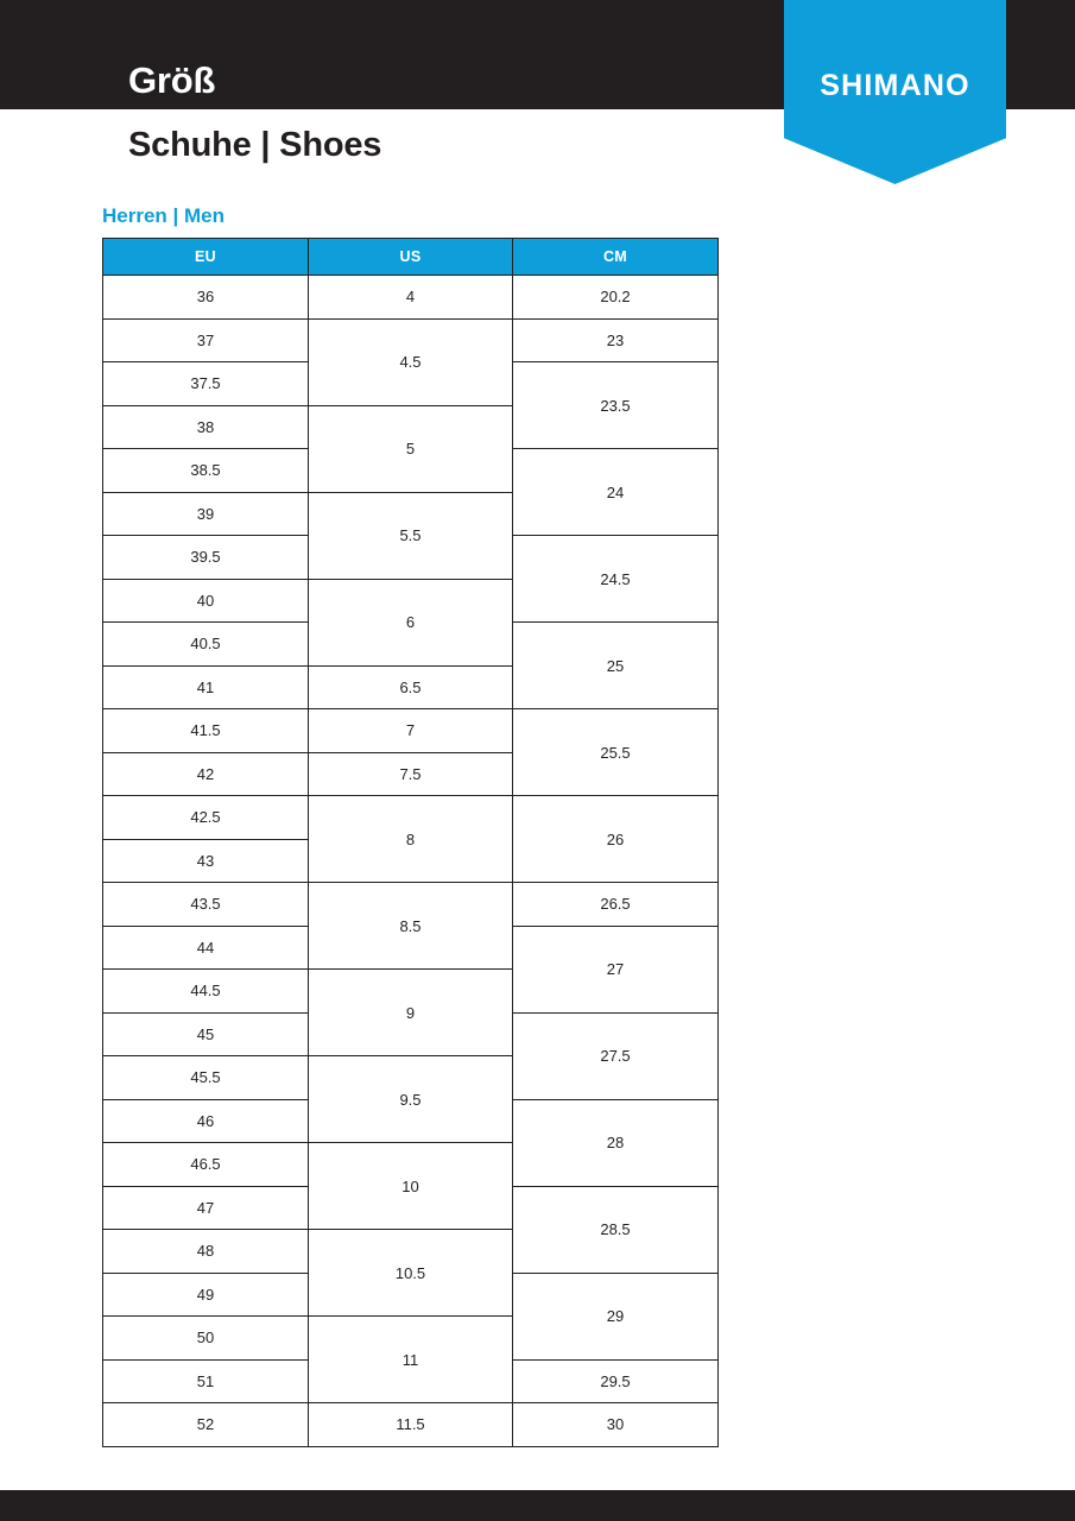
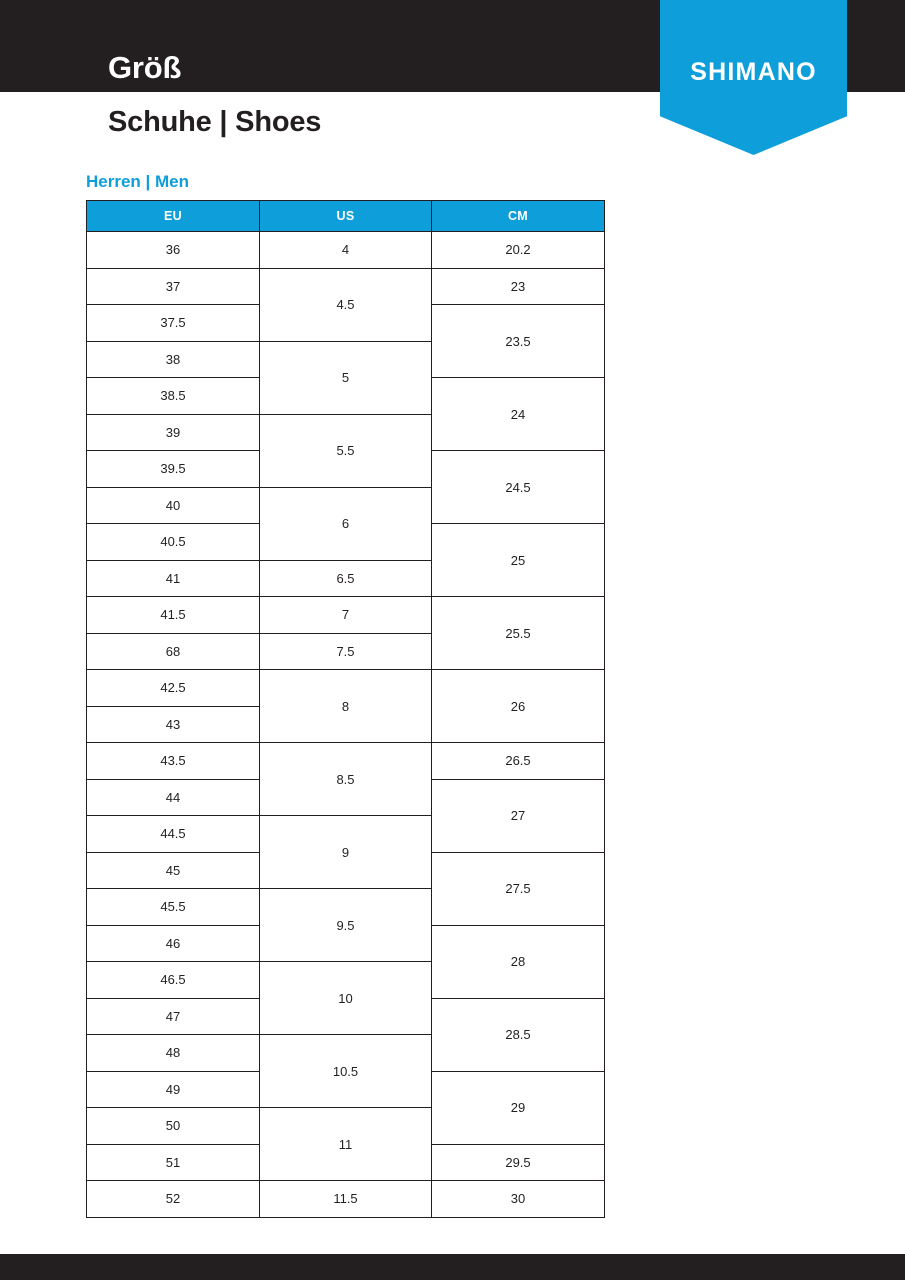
  SHIMANO
  Schuhe | Shoes
  Herren | Men
  EU	US	CM
  36	4	20.2
  37	4.5	23
  37.5	23.5
  38	5
  38.5	24
  39	5.5
  39.5	24.5
  40	6
  40.5	25
  41	6.5
  41.5	7	25.5
- 42	7.5
+ 68	7.5
  42.5	8	26
  43
  43.5	8.5	26.5
  44	27
  44.5	9
  45	27.5
  45.5	9.5
  46	28
  46.5	10
  47	28.5
  48	10.5
  49	29
  50	11
  51	29.5
  52	11.5	30
